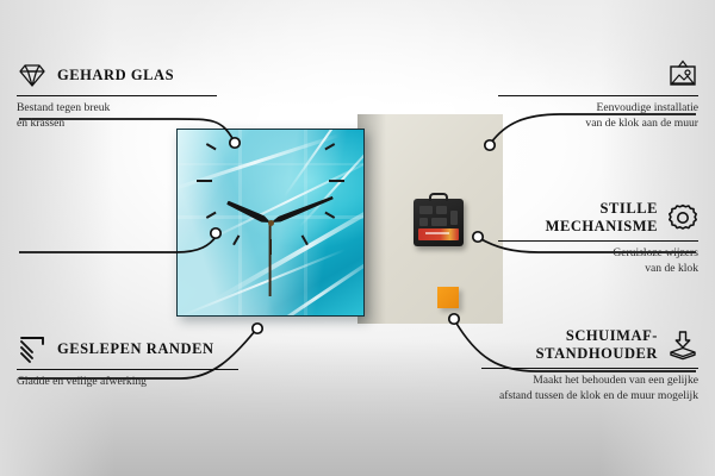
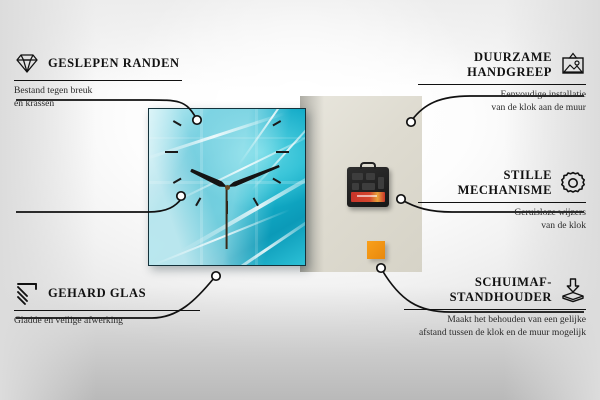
- GEHARD GLAS
+ GESLEPEN RANDEN
  Bestand tegen breuk
  en krassen
- GESLEPEN RANDEN
+ GEHARD GLAS
  Gladde en veilige afwerking
+ DUURZAME HANDGREEP
  Eenvoudige installatie
  van de klok aan de muur
  STILLE MECHANISME
  Geruisloze wijzers
  van de klok
  SCHUIMAF- STANDHOUDER
  Maakt het behouden van een gelijke
  afstand tussen de klok en de muur mogelijk
